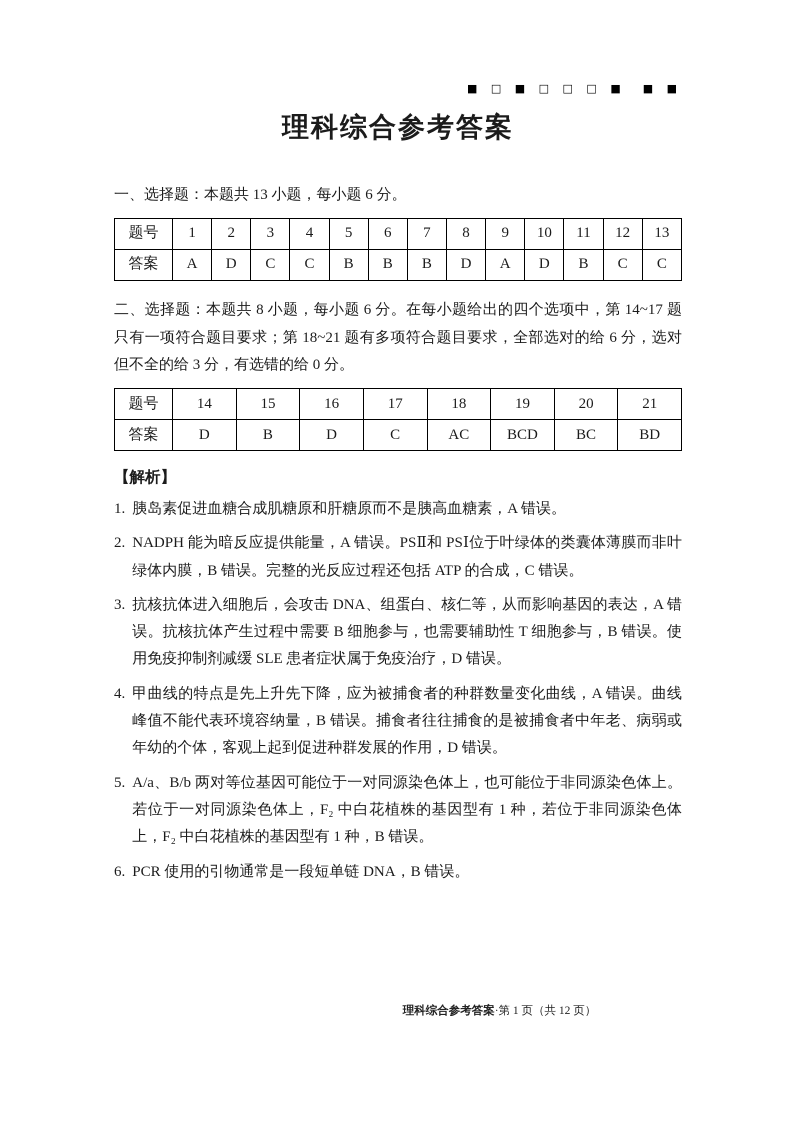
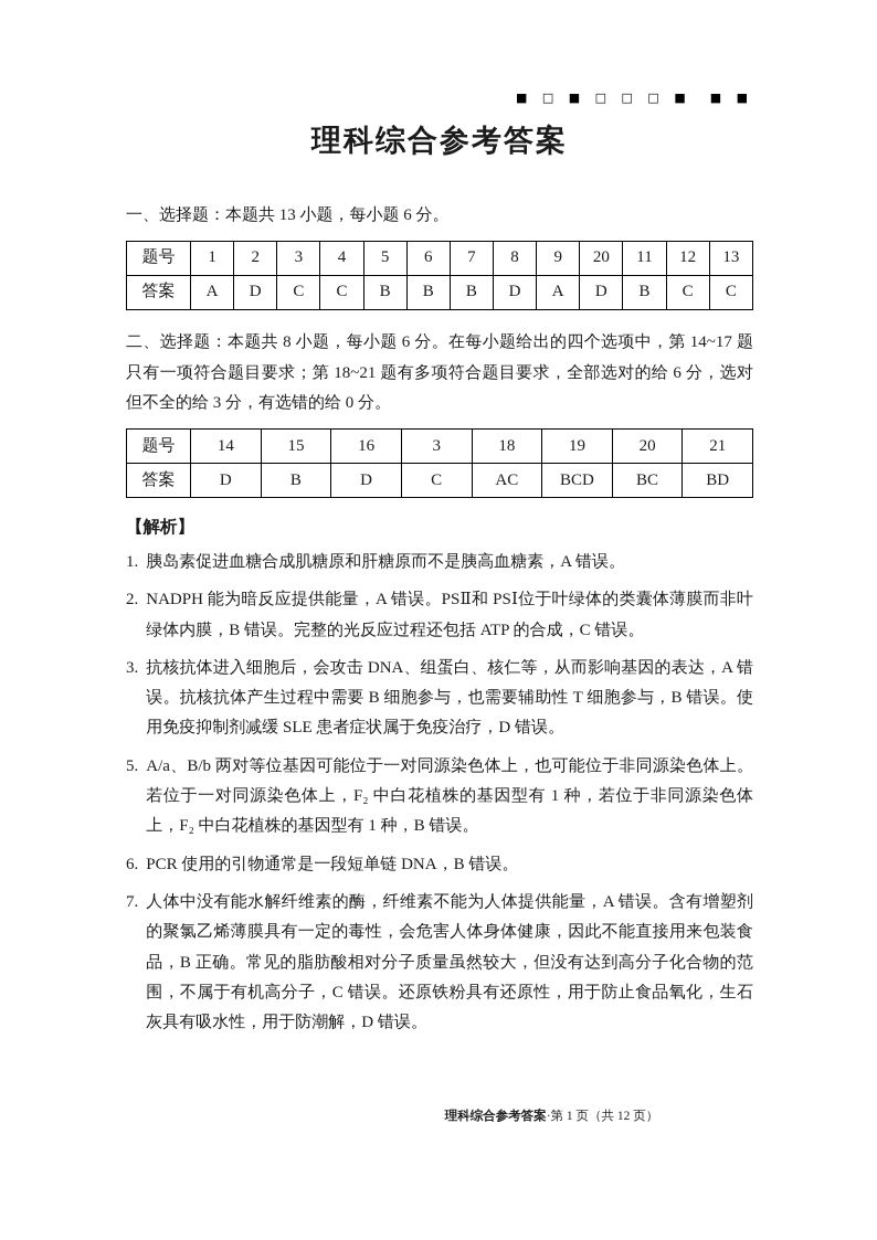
  ■ □ ■ □ □ □ ■ ■ ■
  理科综合参考答案
  一、选择题：本题共 13 小题，每小题 6 分。
- 题号	1	2	3	4	5	6	7	8	9	10	11	12	13
+ 题号	1	2	3	4	5	6	7	8	9	20	11	12	13
  答案	A	D	C	C	B	B	B	D	A	D	B	C	C
  二、选择题：本题共 8 小题，每小题 6 分。在每小题给出的四个选项中，第 14~17 题只有一项符合题目要求；第 18~21 题有多项符合题目要求，全部选对的给 6 分，选对但不全的给 3 分，有选错的给 0 分。
- 题号	14	15	16	17	18	19	20	21
+ 题号	14	15	16	3	18	19	20	21
  答案	D	B	D	C	AC	BCD	BC	BD
  【解析】
  1.
  胰岛素促进血糖合成肌糖原和肝糖原而不是胰高血糖素，A 错误。
  2.
  NADPH 能为暗反应提供能量，A 错误。PSⅡ和 PSⅠ位于叶绿体的类囊体薄膜而非叶绿体内膜，B 错误。完整的光反应过程还包括 ATP 的合成，C 错误。
  3.
  抗核抗体进入细胞后，会攻击 DNA、组蛋白、核仁等，从而影响基因的表达，A 错误。抗核抗体产生过程中需要 B 细胞参与，也需要辅助性 T 细胞参与，B 错误。使用免疫抑制剂减缓 SLE 患者症状属于免疫治疗，D 错误。
- 4.
- 甲曲线的特点是先上升先下降，应为被捕食者的种群数量变化曲线，A 错误。曲线峰值不能代表环境容纳量，B 错误。捕食者往往捕食的是被捕食者中年老、病弱或年幼的个体，客观上起到促进种群发展的作用，D 错误。
  5.
  A/a、B/b 两对等位基因可能位于一对同源染色体上，也可能位于非同源染色体上。若位于一对同源染色体上，F₂ 中白花植株的基因型有 1 种，若位于非同源染色体上，F₂ 中白花植株的基因型有 1 种，B 错误。
  6.
  PCR 使用的引物通常是一段短单链 DNA，B 错误。
+ 7.
+ 人体中没有能水解纤维素的酶，纤维素不能为人体提供能量，A 错误。含有增塑剂的聚氯乙烯薄膜具有一定的毒性，会危害人体身体健康，因此不能直接用来包装食品，B 正确。常见的脂肪酸相对分子质量虽然较大，但没有达到高分子化合物的范围，不属于有机高分子，C 错误。还原铁粉具有还原性，用于防止食品氧化，生石灰具有吸水性，用于防潮解，D 错误。
  理科综合参考答案·第 1 页（共 12 页）
